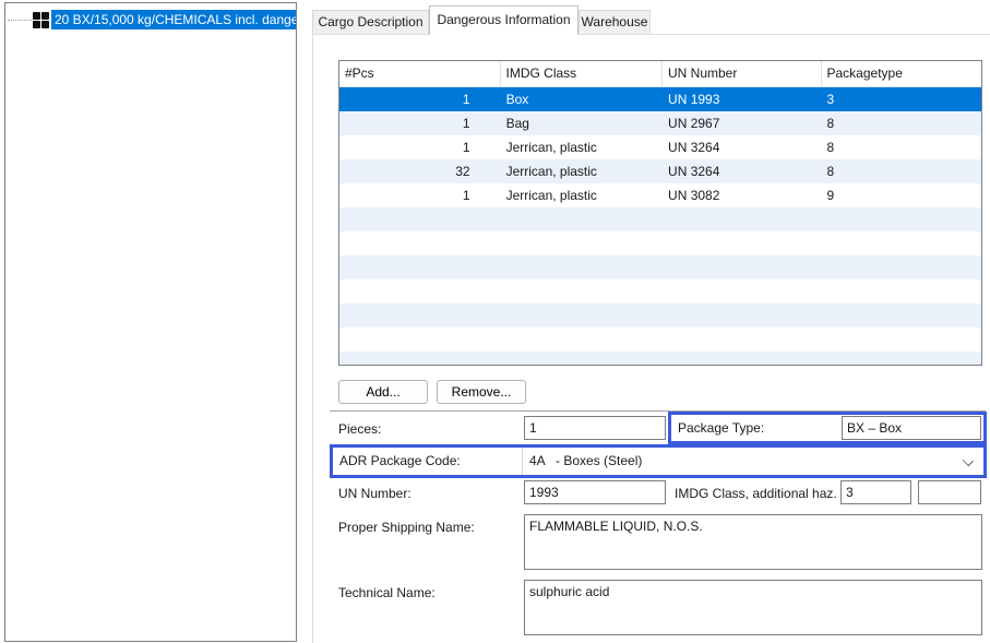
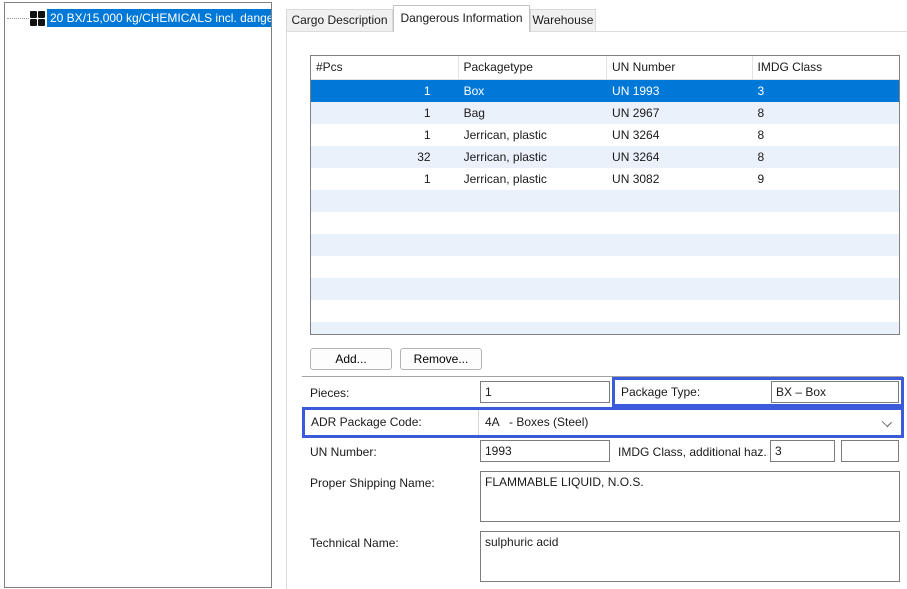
  20 BX/15,000 kg/CHEMICALS incl. dange
  Cargo Description
  Dangerous Information
  Warehouse
  #Pcs
- IMDG Class
+ Packagetype
  UN Number
- Packagetype
+ IMDG Class
  1
  Box
  UN 1993
  3
  1
  Bag
  UN 2967
  8
  1
  Jerrican, plastic
  UN 3264
  8
  32
  Jerrican, plastic
  UN 3264
  8
  1
  Jerrican, plastic
  UN 3082
  9
  Add...
  Remove...
  Pieces:
  1
  Package Type:
  BX – Box
  ADR Package Code:
  4A - Boxes (Steel)
  UN Number:
  1993
  IMDG Class, additional haz.
  3
  Proper Shipping Name:
  FLAMMABLE LIQUID, N.O.S.
  Technical Name:
  sulphuric acid
